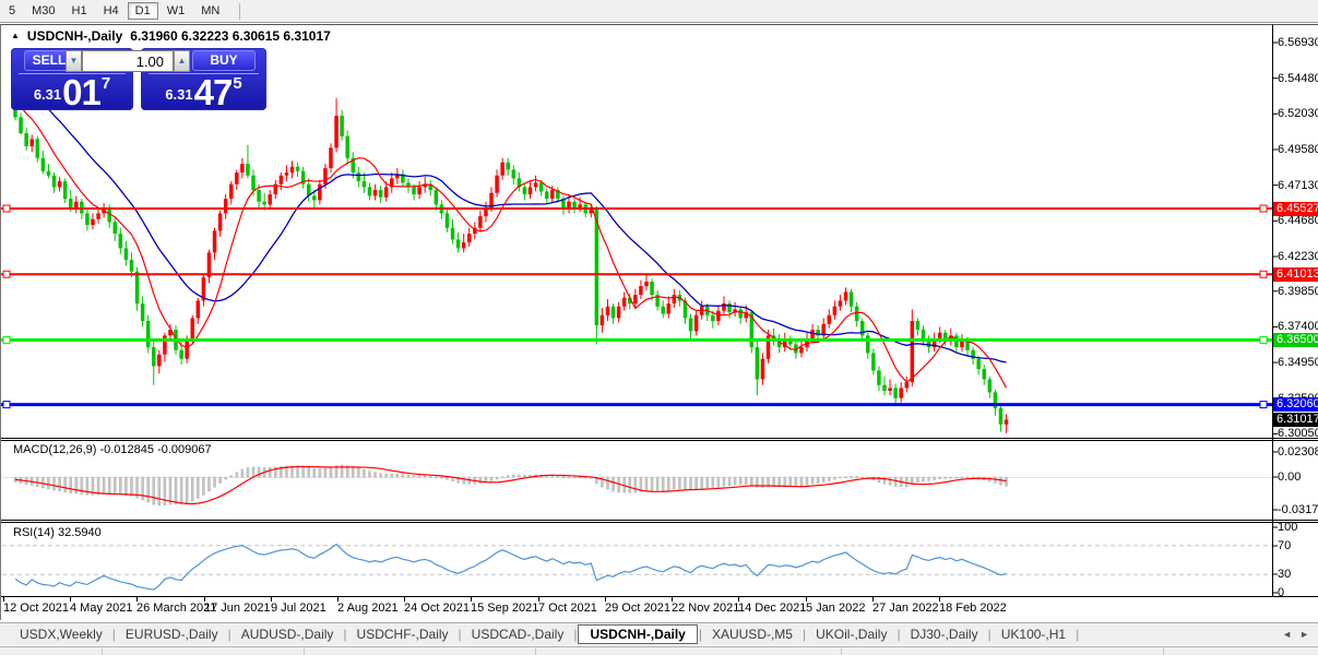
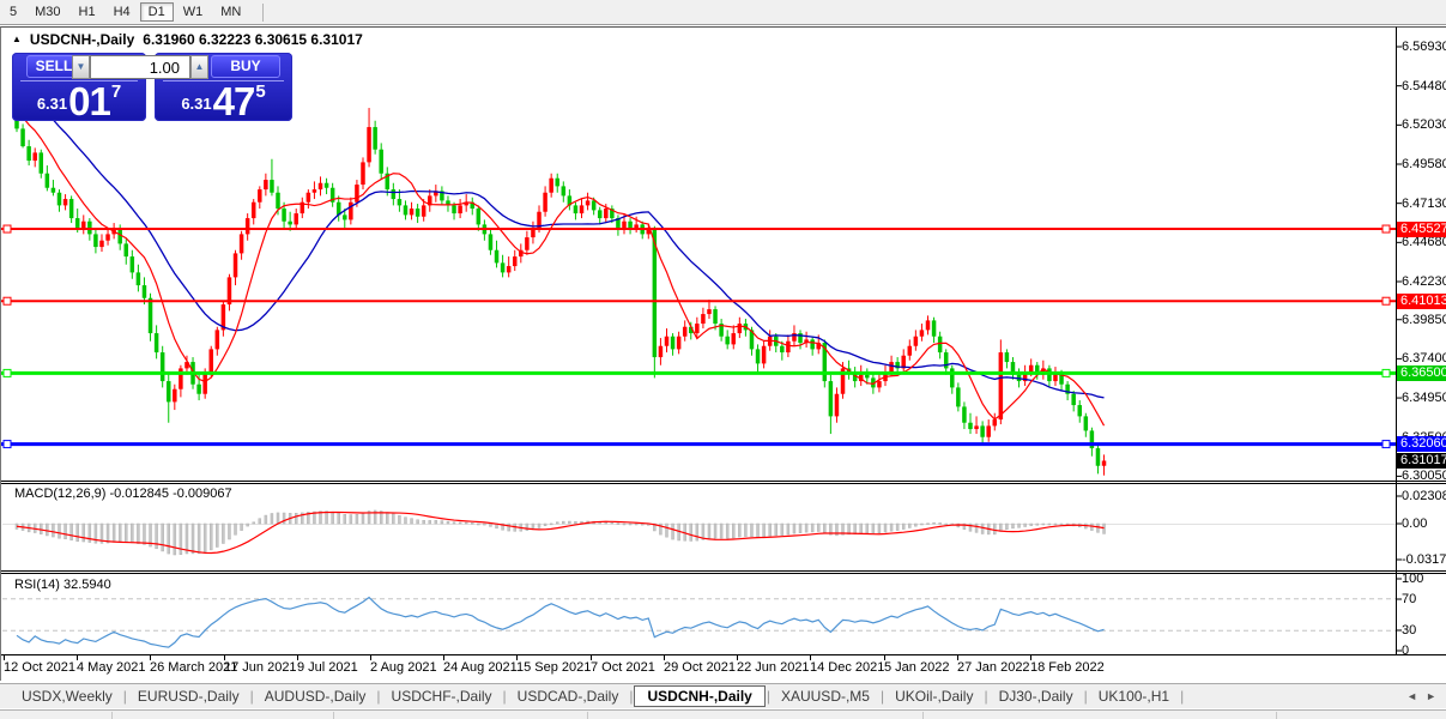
  5
  M30
  H1
  H4
  D1
  W1
  MN
  ▲
  USDCNH-,Daily
  6.31960 6.32223 6.30615 6.31017
  SELL
  6.31
  01
  7
  BUY
  6.31
  47
  5
  ▼
  1.00
  ▲
  MACD(12,26,9) -0.012845 -0.009067
  RSI(14) 32.5940
  6.5693
  6.5448
  6.5203
  6.4958
  6.4713
  6.4468
  6.4223
  6.3985
  6.3740
  6.3495
  6.3005
  6.45527
  6.41013
  6.36500
  6.32060
  6.31017
  0.0230
  0.00
  -0.0317
  100
  70
  30
  0
  12 Oct 2021
  4 May 2021
  26 March 2021
  17 Jun 2021
  9 Jul 2021
  2 Aug 2021
- 24 Oct 2021
+ 24 Aug 2021
  15 Sep 2021
  7 Oct 2021
  29 Oct 2021
- 22 Nov 2021
+ 22 Jun 2021
  14 Dec 2021
  5 Jan 2022
  27 Jan 2022
  18 Feb 2022
  USDX,Weekly
  |
  EURUSD-,Daily
  |
  AUDUSD-,Daily
  |
  USDCHF-,Daily
  |
  USDCAD-,Daily
  |
  USDCNH-,Daily
  |
  XAUUSD-,M5
  |
  UKOil-,Daily
  |
  DJ30-,Daily
  |
  UK100-,H1
  |
  ◄
  ►
